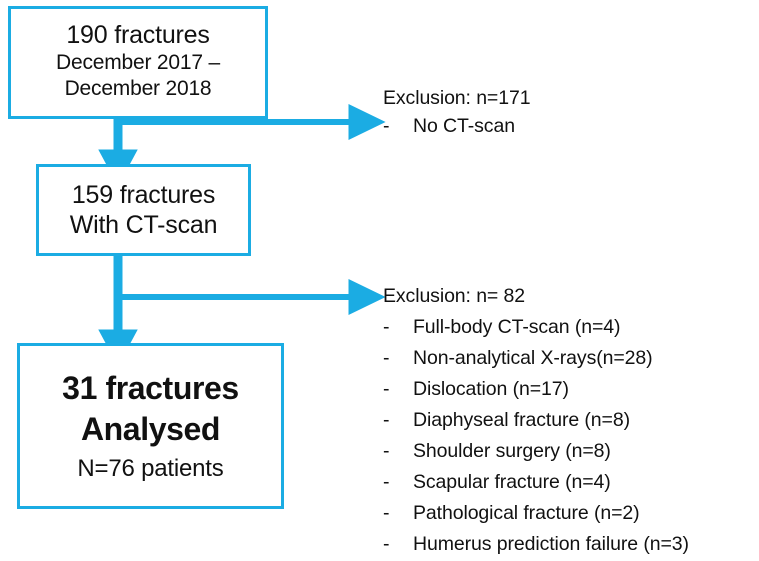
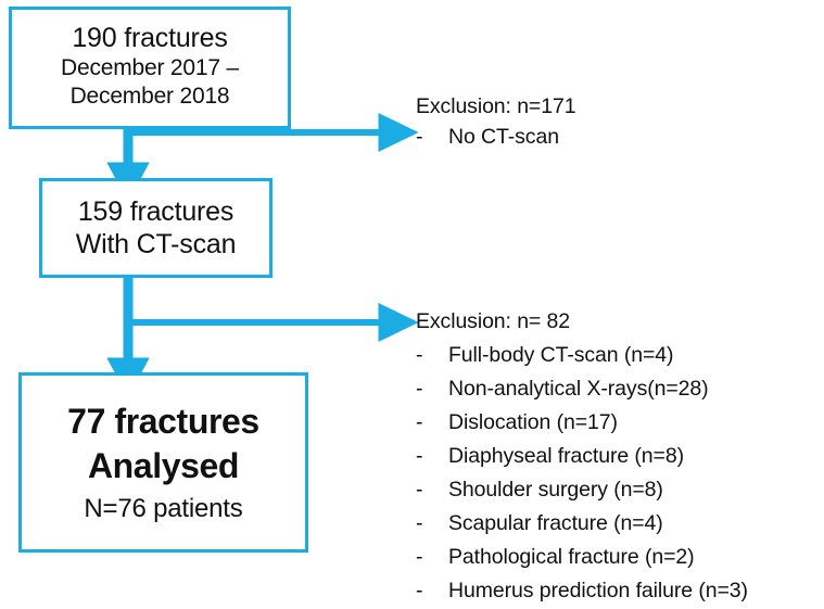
  190 fractures
  December 2017 –
  December 2018
  159 fractures
  With CT-scan
- 31 fractures
+ 77 fractures
  Analysed
  N=76 patients
  Exclusion: n=171
  -
  No CT-scan
  Exclusion: n= 82
  -
  Full-body CT-scan (n=4)
  -
  Non-analytical X-rays(n=28)
  -
  Dislocation (n=17)
  -
  Diaphyseal fracture (n=8)
  -
  Shoulder surgery (n=8)
  -
  Scapular fracture (n=4)
  -
  Pathological fracture (n=2)
  -
  Humerus prediction failure (n=3)
